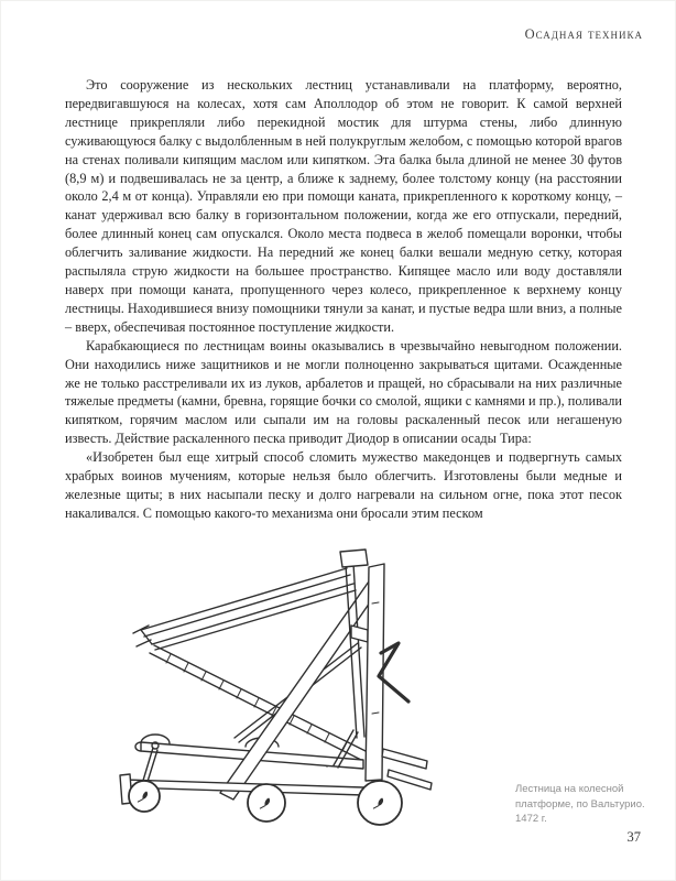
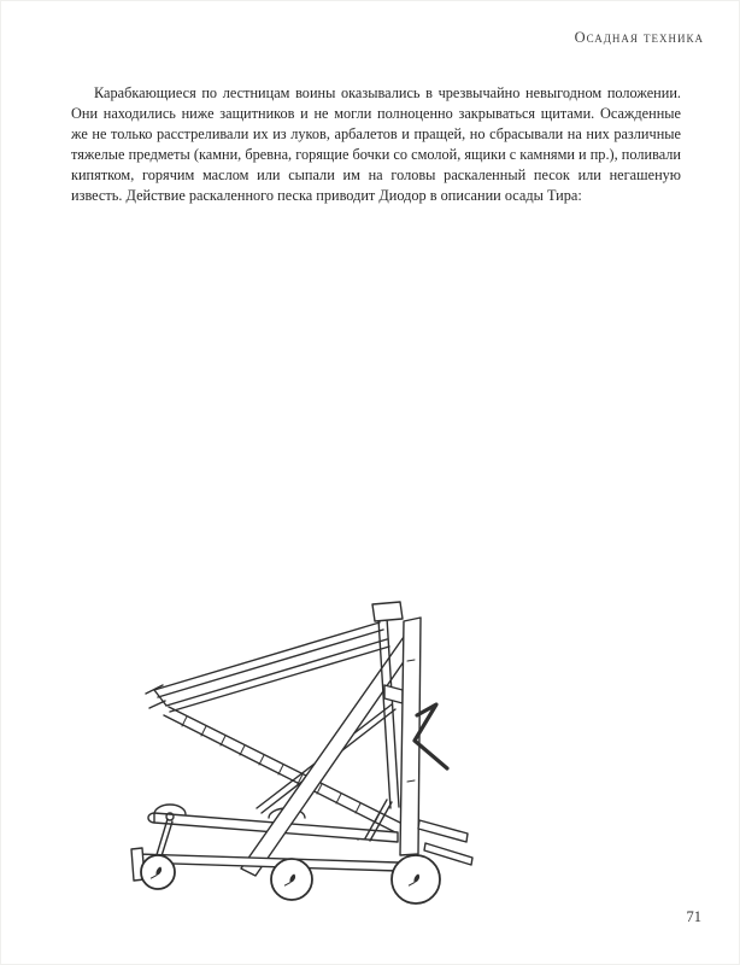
  Осадная техника
- Это сооружение из нескольких лестниц устанавливали на платформу, вероятно, передвигавшуюся на колесах, хотя сам Аполлодор об этом не говорит. К самой верхней лестнице прикрепляли либо перекидной мостик для штурма стены, либо длинную суживающуюся балку с выдолбленным в ней полукруглым желобом, с помощью которой врагов на стенах поливали кипящим маслом или кипятком. Эта балка была длиной не менее 30 футов (8,9 м) и подвешивалась не за центр, а ближе к заднему, более толстому концу (на расстоянии около 2,4 м от конца). Управляли ею при помощи каната, прикрепленного к короткому концу, – канат удерживал всю балку в горизонтальном положении, когда же его отпускали, передний, более длинный конец сам опускался. Около места подвеса в желоб помещали воронки, чтобы облегчить заливание жидкости. На передний же конец балки вешали медную сетку, которая распыляла струю жидкости на большее пространство. Кипящее масло или воду доставляли наверх при помощи каната, пропущенного через колесо, прикрепленное к верхнему концу лестницы. Находившиеся внизу помощники тянули за канат, и пустые ведра шли вниз, а полные – вверх, обеспечивая постоянное поступление жидкости.
  Карабкающиеся по лестницам воины оказывались в чрезвычайно невыгодном положении. Они находились ниже защитников и не могли полноценно закрываться щитами. Осажденные же не только расстреливали их из луков, арбалетов и пращей, но сбрасывали на них различные тяжелые предметы (камни, бревна, горящие бочки со смолой, ящики с камнями и пр.), поливали кипятком, горячим маслом или сыпали им на головы раскаленный песок или негашеную известь. Действие раскаленного песка приводит Диодор в описании осады Тира:
- «Изобретен был еще хитрый способ сломить мужество македонцев и подвергнуть самых храбрых воинов мучениям, которые нельзя было облегчить. Изготовлены были медные и железные щиты; в них насыпали песку и долго нагревали на сильном огне, пока этот песок накаливался. С помощью какого-то механизма они бросали этим песком
- Лестница на колесной
- платформе, по Вальтурио.
- 1472 г.
- 37
+ 71
